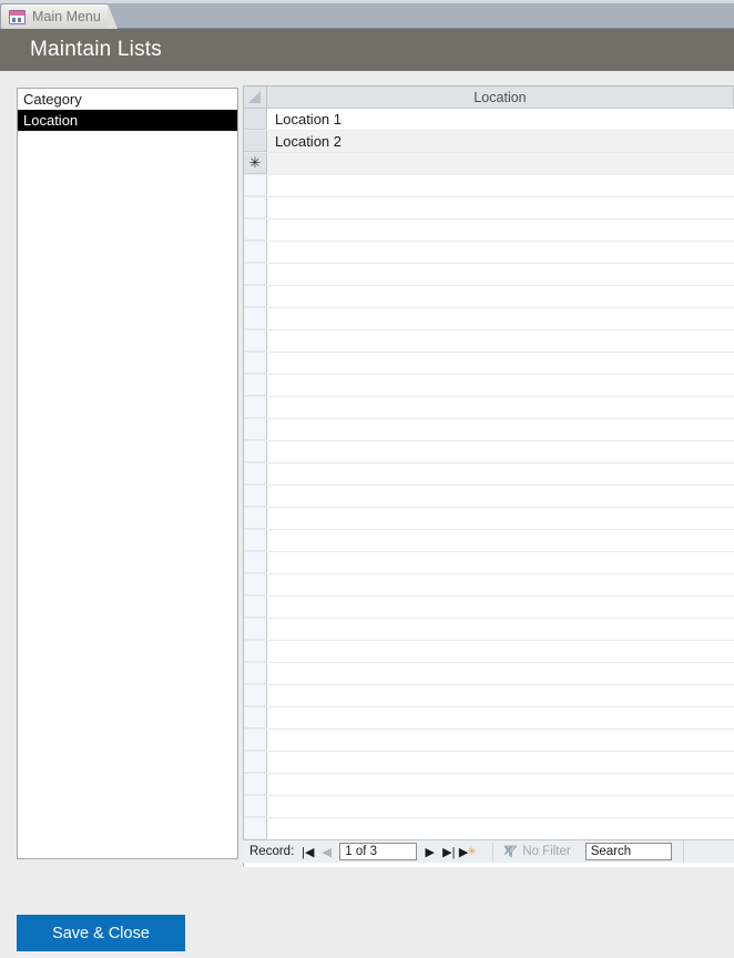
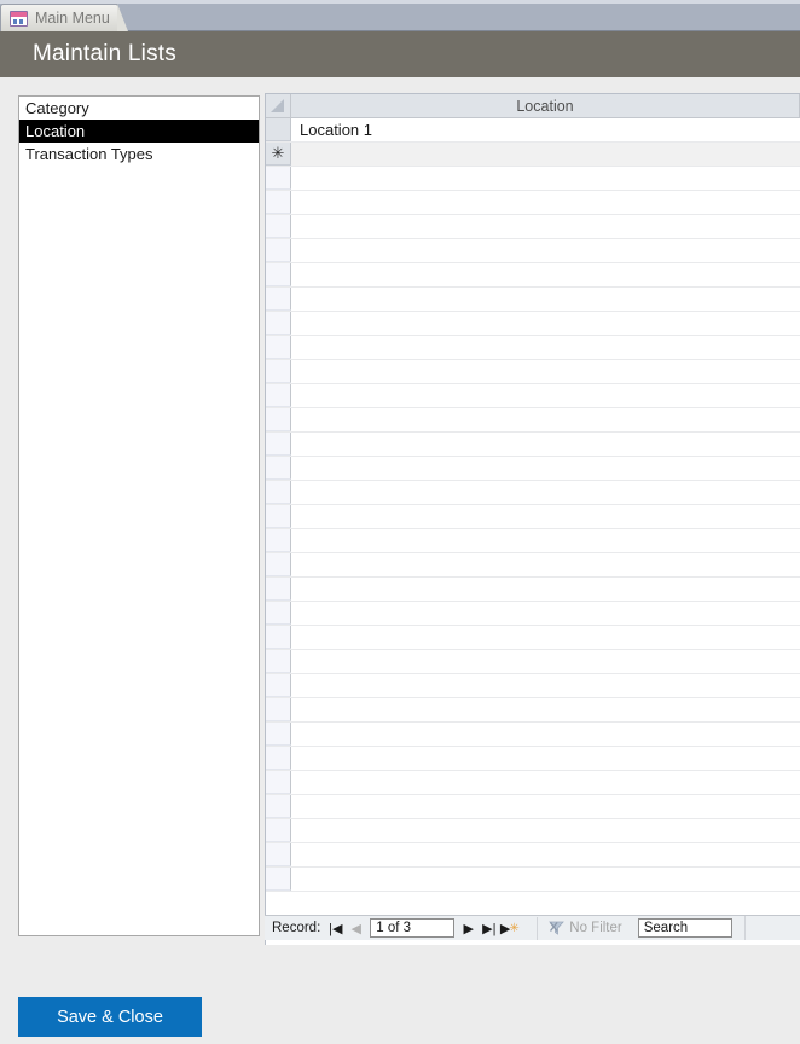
  Main Menu
  Maintain Lists
  Category
  Location
+ Transaction Types
  Location
  Location 1
- Location 2
  ✳
  Record:
  |◀
  ◀
  1 of 3
  ▶
  ▶|
  ▶
  ✳
  No Filter
  Search
  Save & Close
